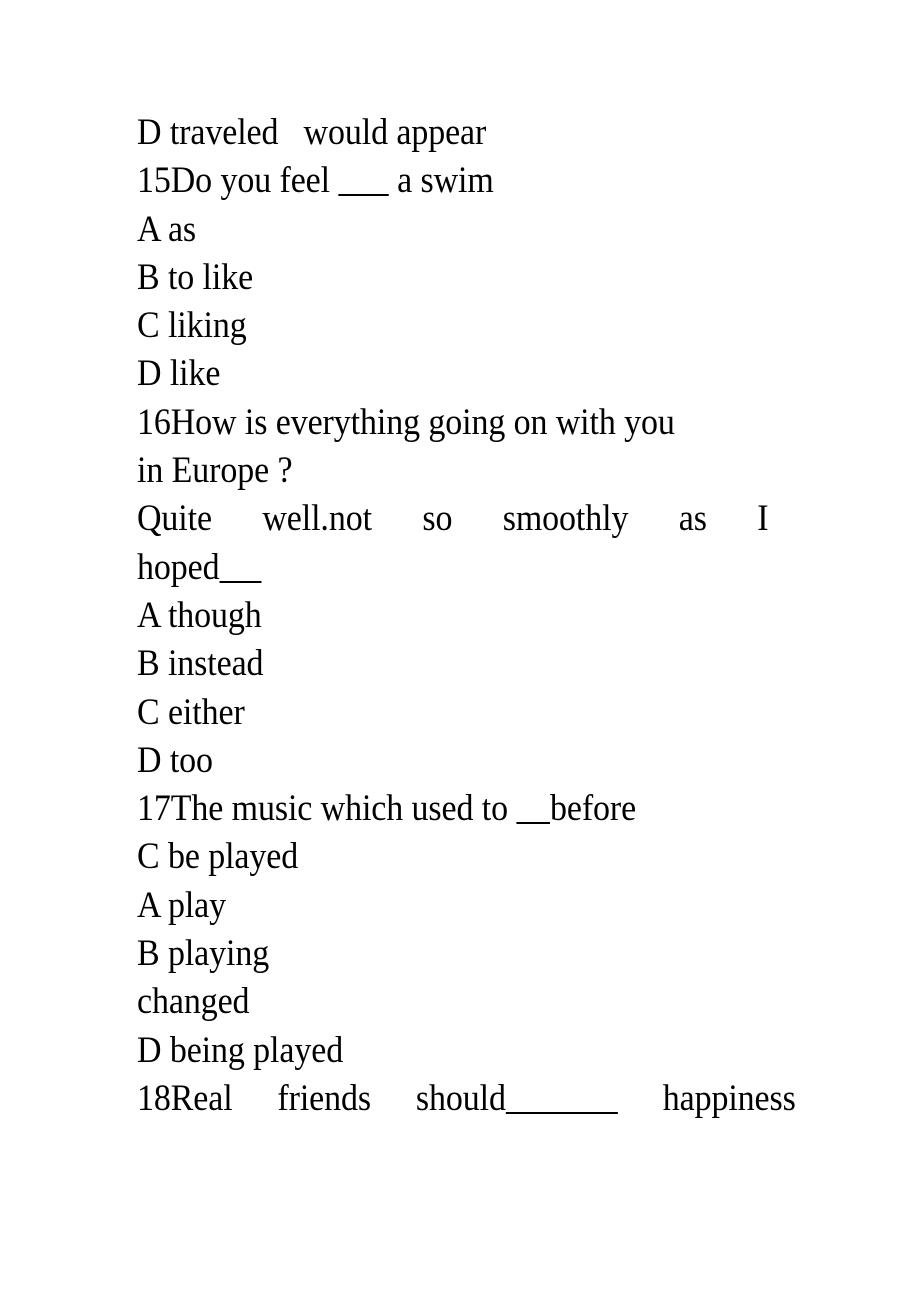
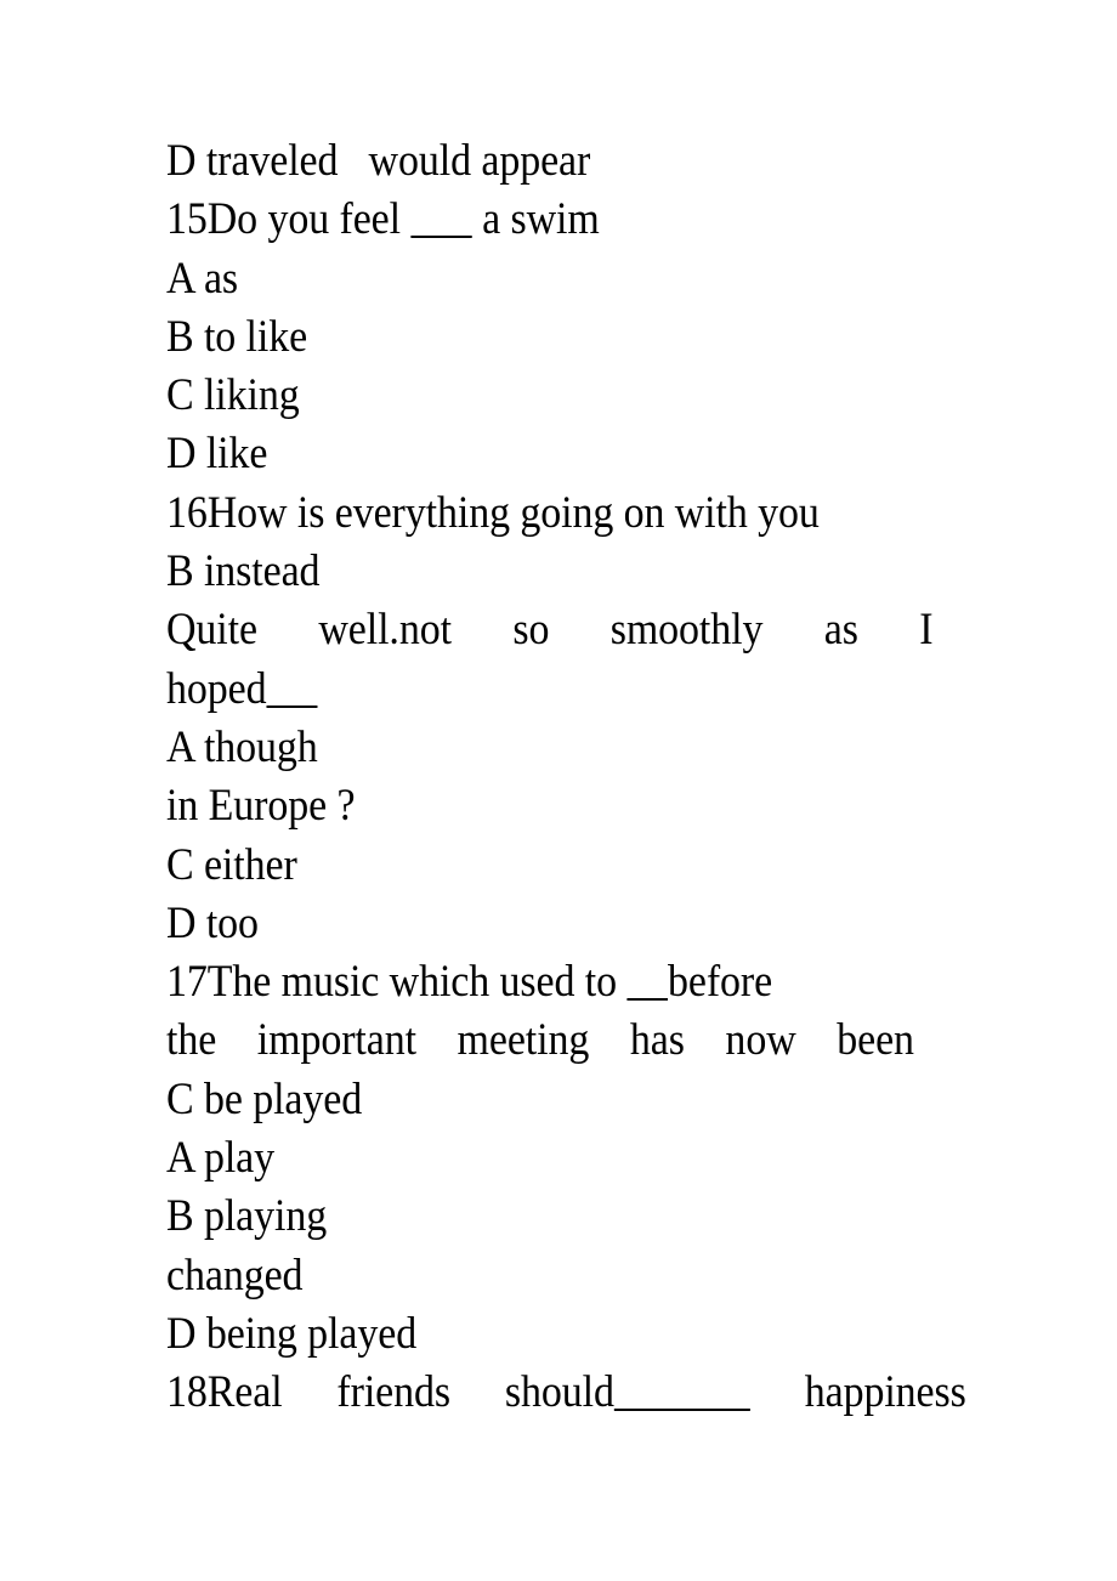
  D traveled would appear
  15Do you feel a swim
  A as
  B to like
  C liking
  D like
  16How is everything going on with you
- in Europe ?
+ B instead
  Quite well.not so smoothly as I
  hoped
  A though
- B instead
+ in Europe ?
  C either
  D too
  17The music which used to before
+ the important meeting has now been
  C be played
  A play
  B playing
  changed
  D being played
  18Real friends should happiness
